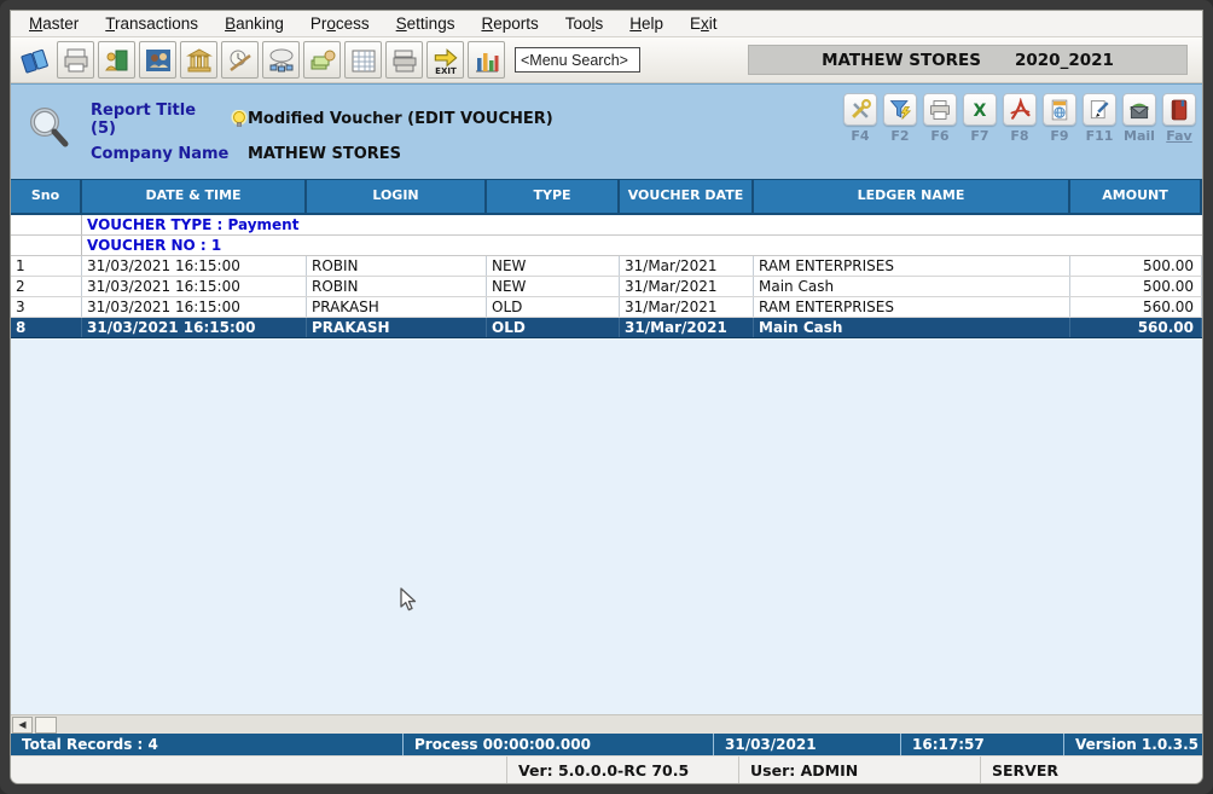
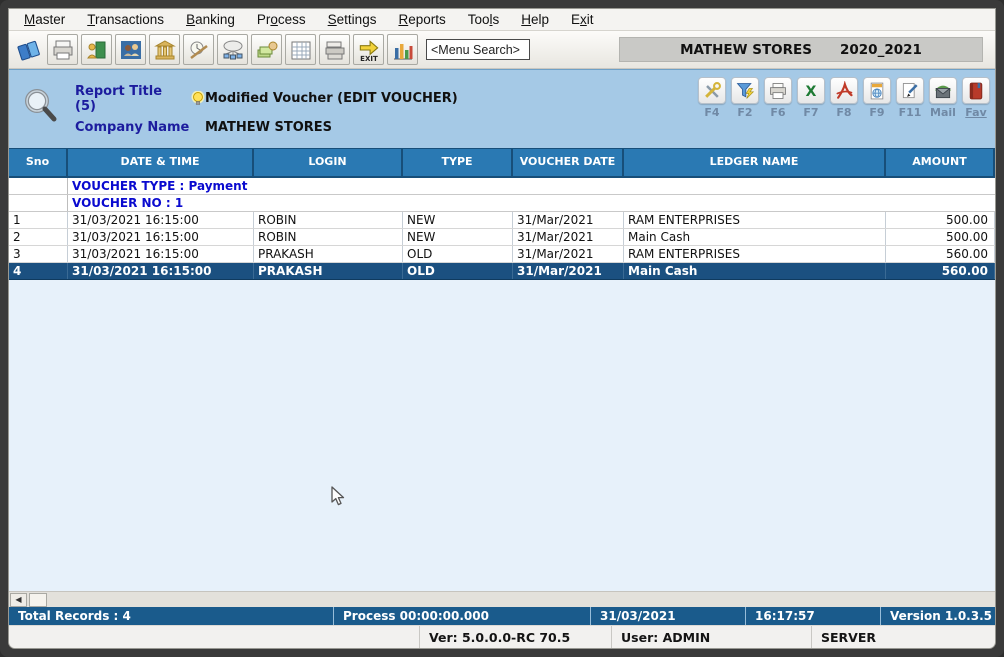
  Master
  Transactions
  Banking
  Process
  Settings
  Reports
  Tools
  Help
  Exit
  EXIT
  <Menu Search>
  MATHEW STORES
  2020_2021
  Report Title (5)
  Modified Voucher (EDIT VOUCHER)
  Company Name
  MATHEW STORES
  F4
  F2
  F6
  X
  F7
  F8
  F9
  F11
  Mail
  Fav
  Sno
  DATE & TIME
  LOGIN
  TYPE
  VOUCHER DATE
  LEDGER NAME
  AMOUNT
  VOUCHER TYPE : Payment
  VOUCHER NO : 1
  1
  31/03/2021 16:15:00
  ROBIN
  NEW
  31/Mar/2021
  RAM ENTERPRISES
  500.00
  2
  31/03/2021 16:15:00
  ROBIN
  NEW
  31/Mar/2021
  Main Cash
  500.00
  3
  31/03/2021 16:15:00
  PRAKASH
  OLD
  31/Mar/2021
  RAM ENTERPRISES
  560.00
- 8
+ 4
  31/03/2021 16:15:00
  PRAKASH
  OLD
  31/Mar/2021
  Main Cash
  560.00
  ◀
  Total Records : 4
  Process 00:00:00.000
  31/03/2021
  16:17:57
  Version 1.0.3.5
  Ver: 5.0.0.0-RC 70.5
  User: ADMIN
  SERVER
